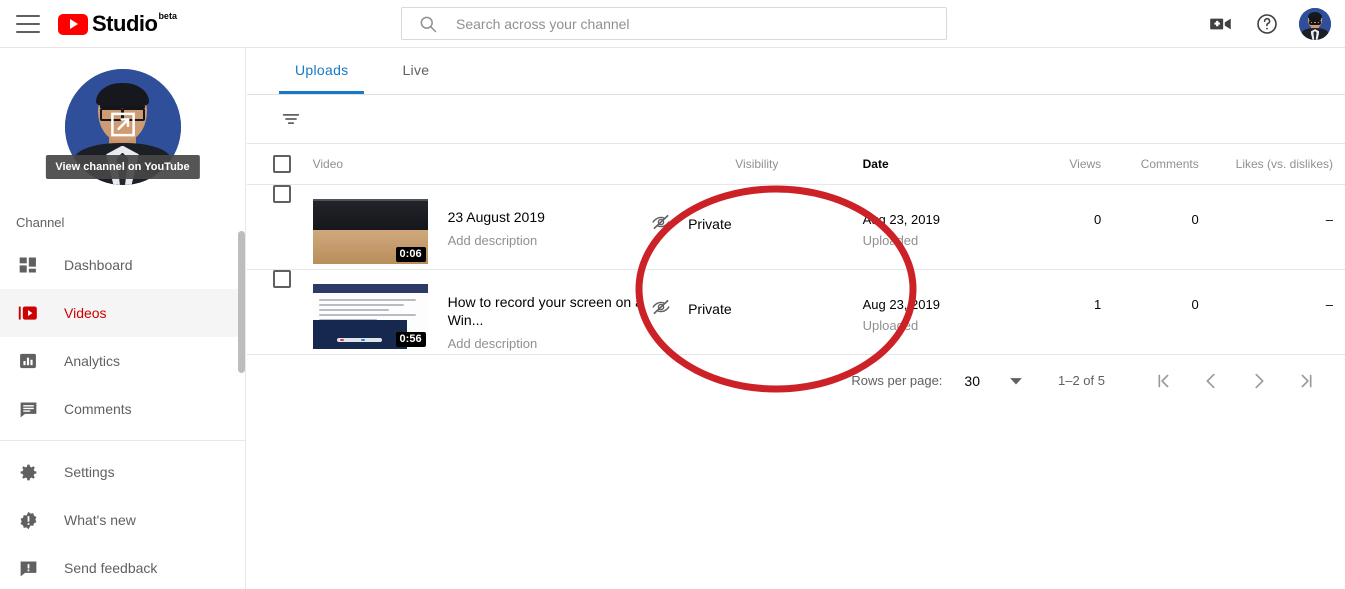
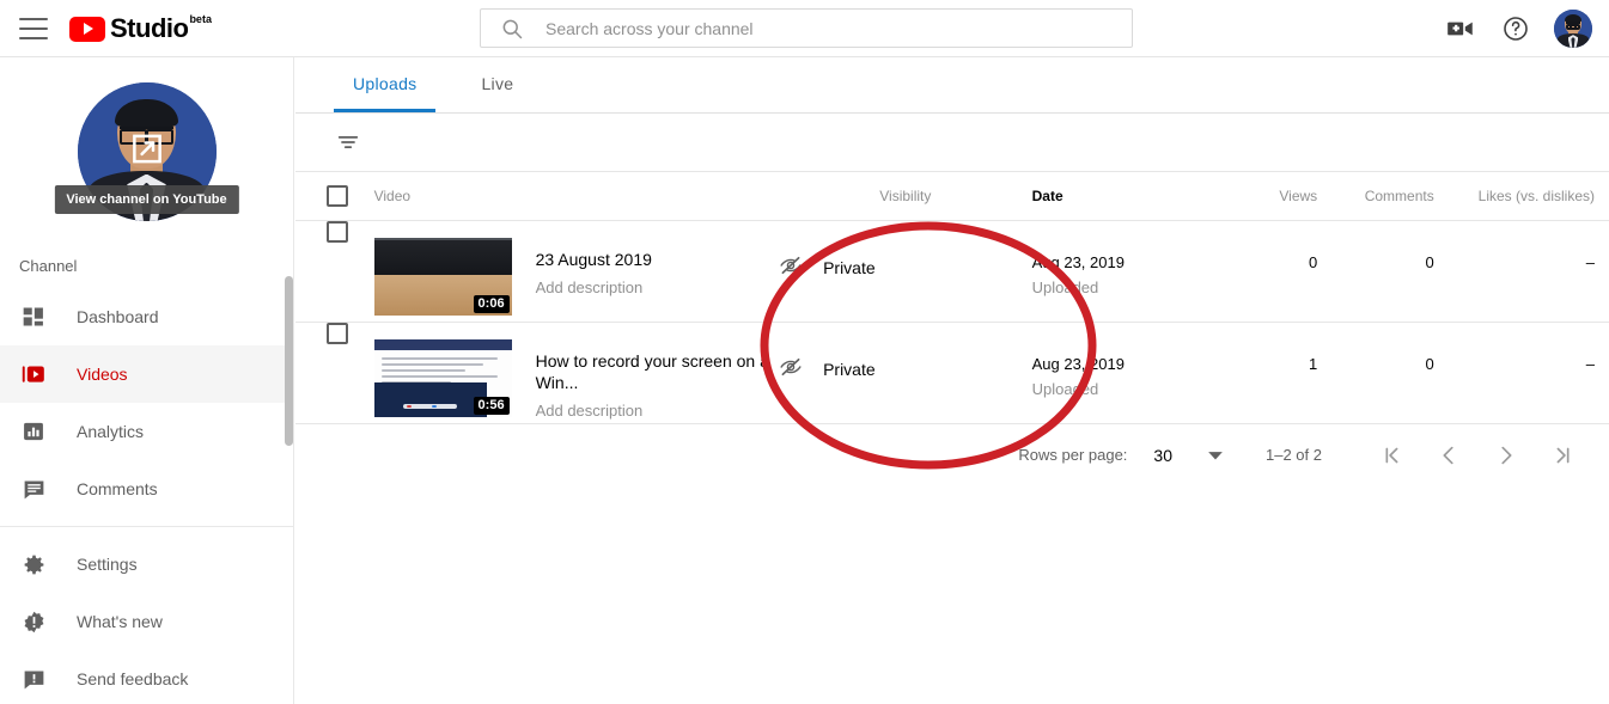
  Studio
  beta
  Search across your channel
  View channel on YouTube
  Channel
  Dashboard
  Videos
  Analytics
  Comments
  Settings
  What's new
  Send feedback
  Uploads
  Live
  	Video	Visibility	Date	Views	Comments	Likes (vs. dislikes)
  	0:06 23 August 2019 Add description	Private	Ag 23, 2019 Uploded	0	0	–
  	0:56 How to record your screen on Win... Add description	Private	Aug 23,019 Upload	1	0	–
  Rows per page:
  30
- 1–2 of 5
+ 1–2 of 2
